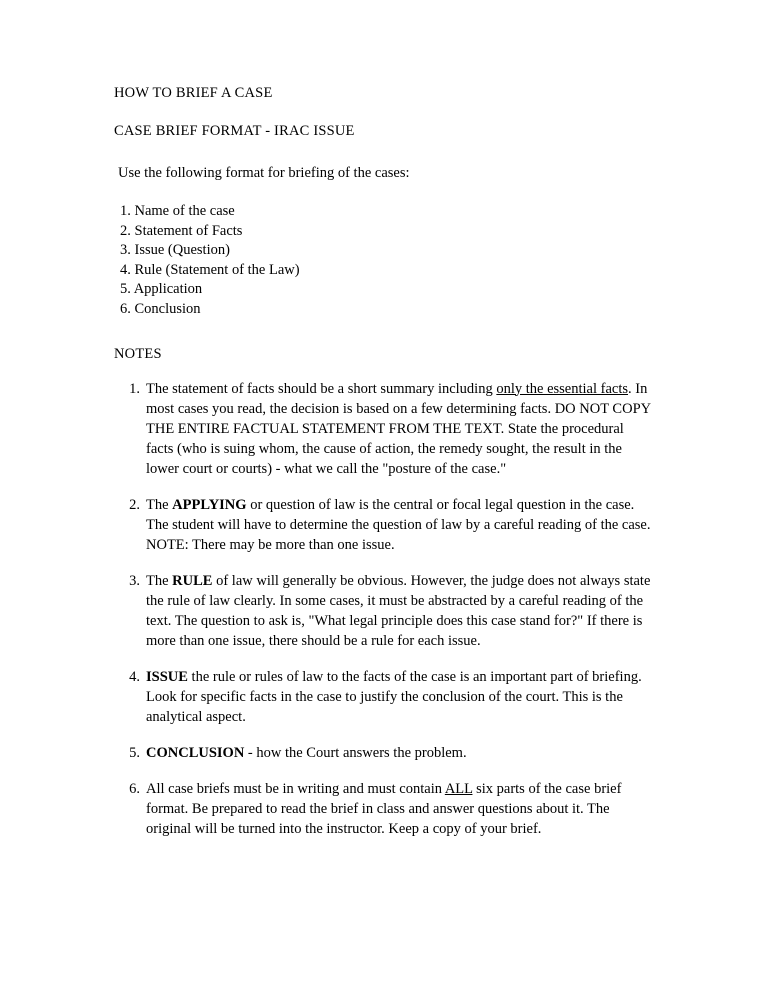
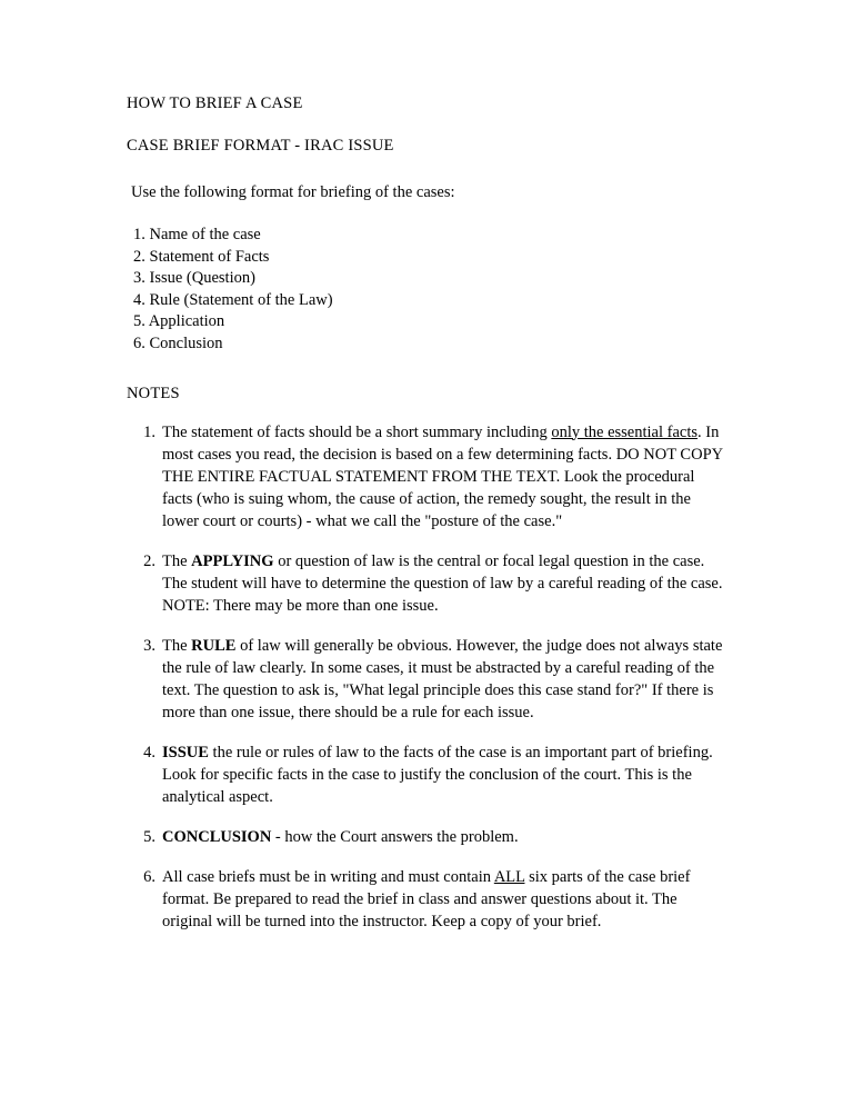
  HOW TO BRIEF A CASE
  CASE BRIEF FORMAT - IRAC ISSUE
  Use the following format for briefing of the cases:
  1. Name of the case
  2. Statement of Facts
  3. Issue (Question)
  4. Rule (Statement of the Law)
  5. Application
  6. Conclusion
  NOTES
  1.
- The statement of facts should be a short summary including only the essential facts. In most cases you read, the decision is based on a few determining facts. DO NOT COPY THE ENTIRE FACTUAL STATEMENT FROM THE TEXT. State the procedural facts (who is suing whom, the cause of action, the remedy sought, the result in the lower court or courts) - what we call the "posture of the case."
+ The statement of facts should be a short summary including only the essential facts. In most cases you read, the decision is based on a few determining facts. DO NOT COPY THE ENTIRE FACTUAL STATEMENT FROM THE TEXT. Look the procedural facts (who is suing whom, the cause of action, the remedy sought, the result in the lower court or courts) - what we call the "posture of the case."
  2.
  The APPLYING or question of law is the central or focal legal question in the case. The student will have to determine the question of law by a careful reading of the case. NOTE: There may be more than one issue.
  3.
  The RULE of law will generally be obvious. However, the judge does not always state the rule of law clearly. In some cases, it must be abstracted by a careful reading of the text. The question to ask is, "What legal principle does this case stand for?" If there is more than one issue, there should be a rule for each issue.
  4.
  ISSUE the rule or rules of law to the facts of the case is an important part of briefing. Look for specific facts in the case to justify the conclusion of the court. This is the analytical aspect.
  5.
  CONCLUSION - how the Court answers the problem.
  6.
  All case briefs must be in writing and must contain ALL six parts of the case brief format. Be prepared to read the brief in class and answer questions about it. The original will be turned into the instructor. Keep a copy of your brief.
